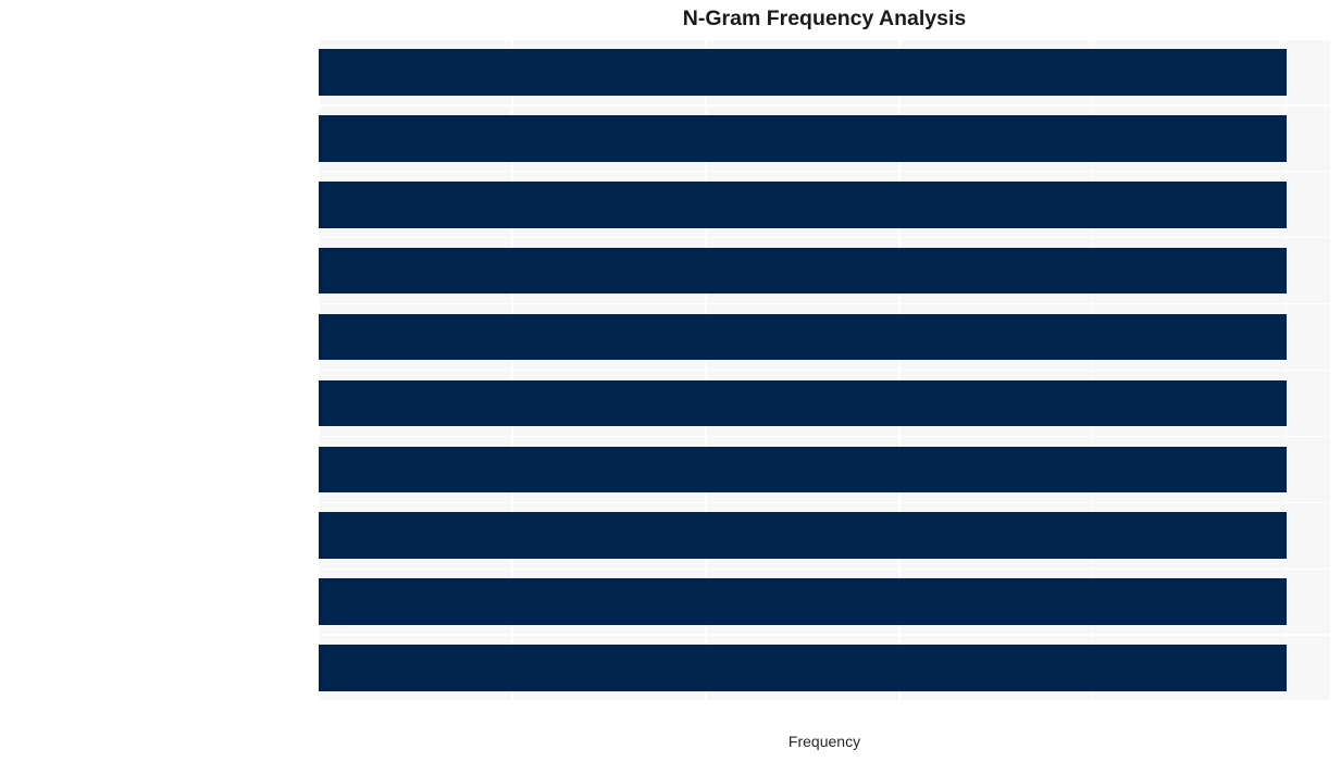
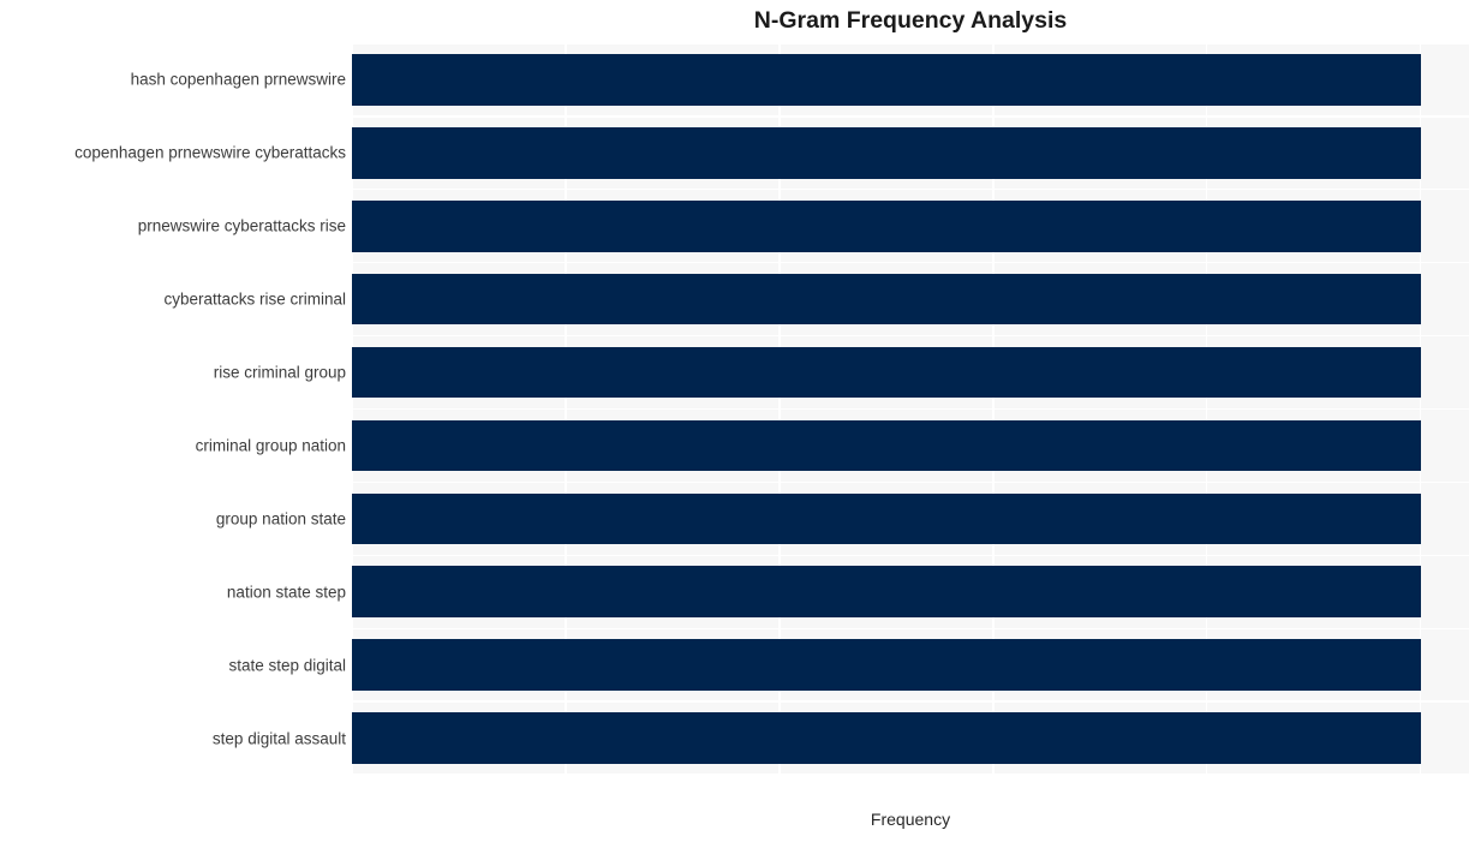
  N-Gram Frequency Analysis
+ hash copenhagen prnewswire
+ copenhagen prnewswire cyberattacks
+ prnewswire cyberattacks rise
+ cyberattacks rise criminal
+ rise criminal group
+ criminal group nation
+ group nation state
+ nation state step
+ state step digital
+ step digital assault
  Frequency
